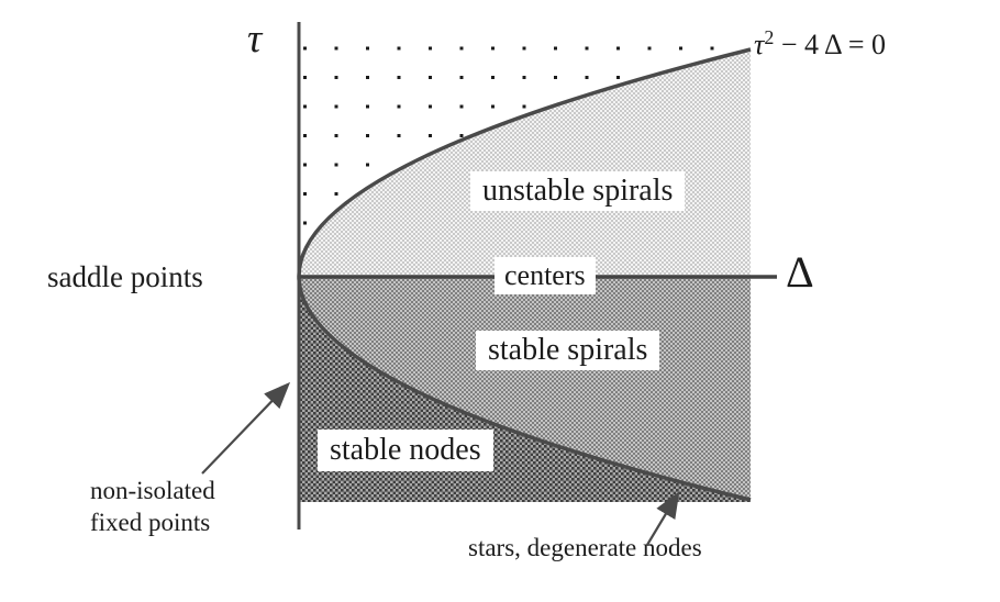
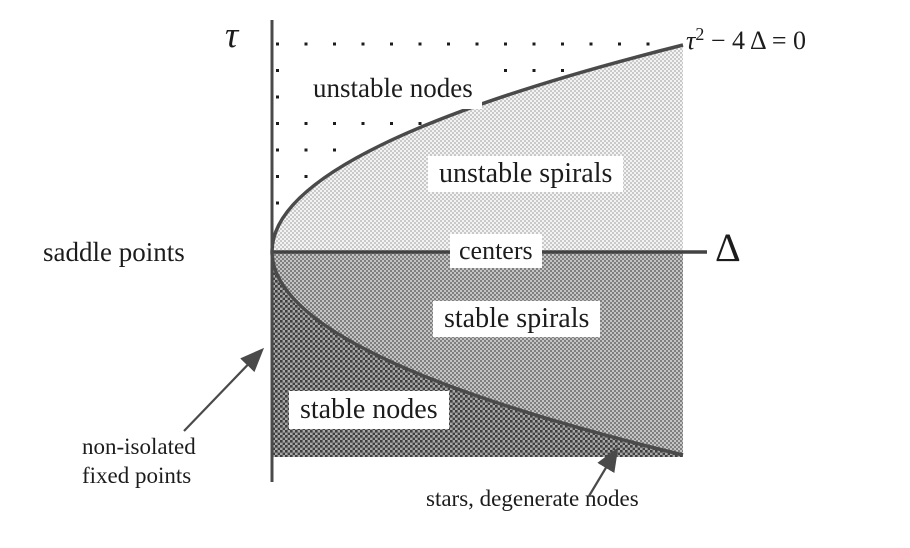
  τ
  Δ
  τ2 − 4 Δ = 0
  saddle points
+ unstable nodes
  unstable spirals
  centers
  stable spirals
  stable nodes
  non-isolated
  fixed points
  stars, degenerate nodes
